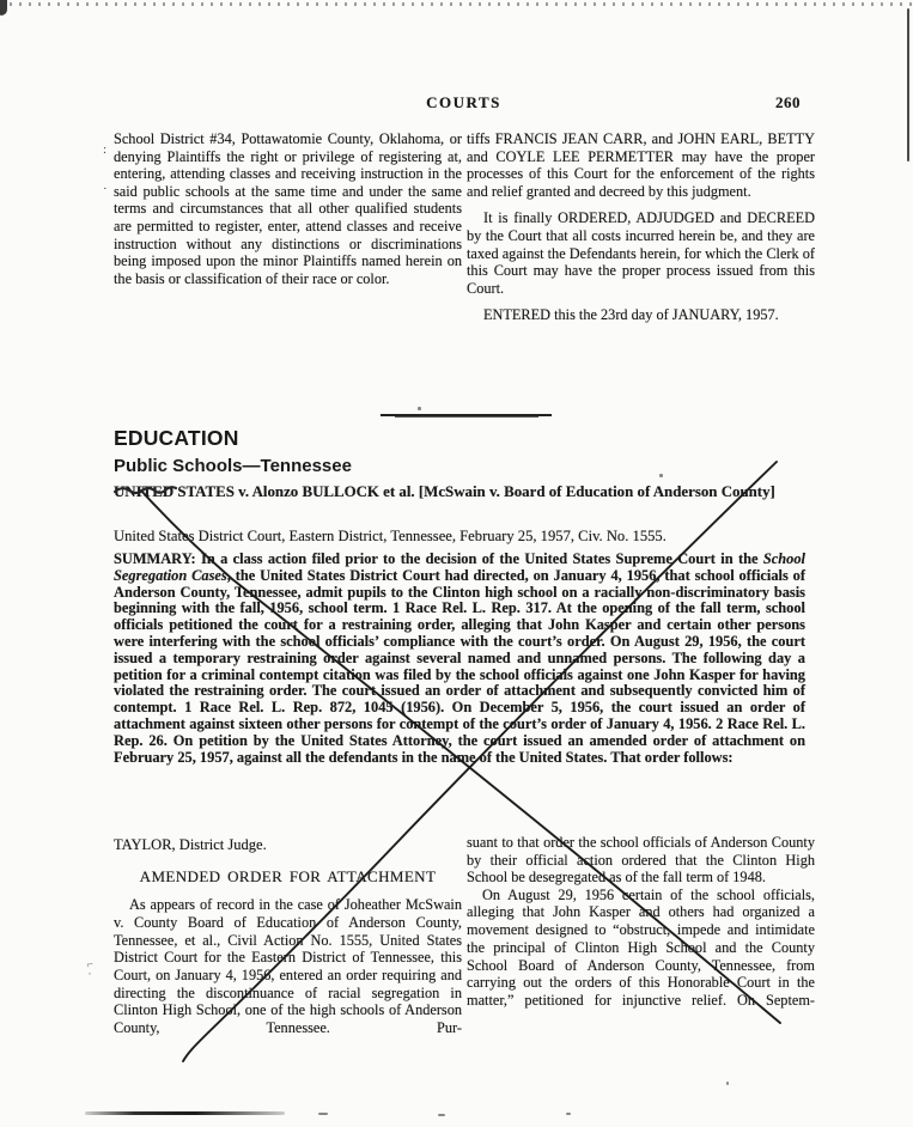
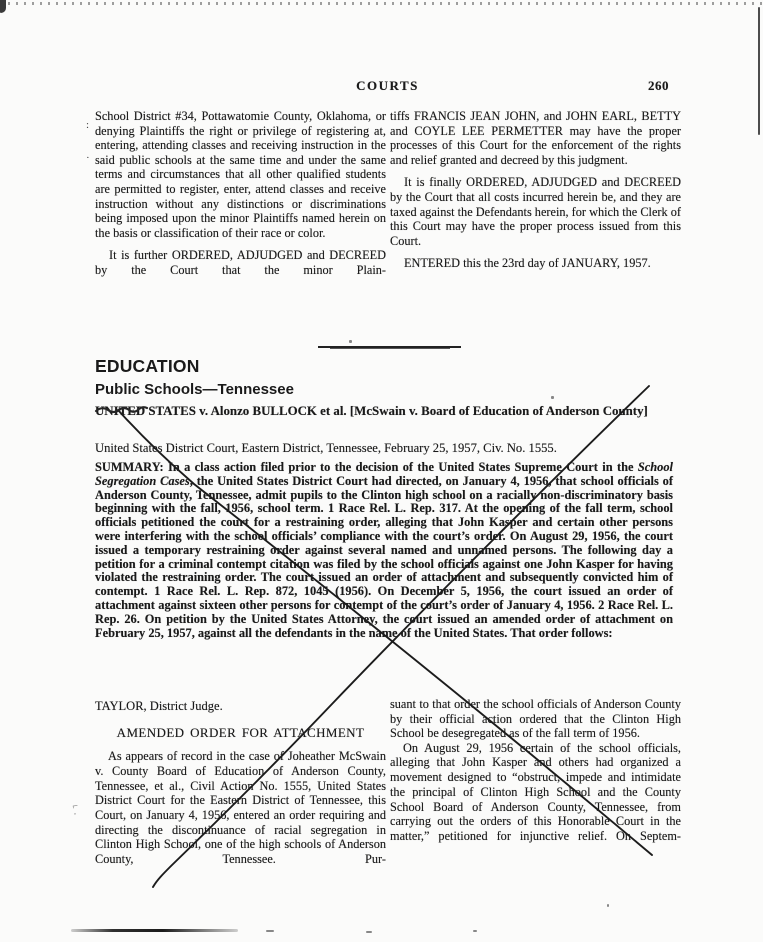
  COURTS
  260
  School District #34, Pottawatomie County, Oklahoma, or denying Plaintiffs the right or privilege of registering at, entering, attending classes and receiving instruction in the said public schools at the same time and under the same terms and circumstances that all other qualified students are permitted to register, enter, attend classes and receive instruction without any distinctions or discriminations being imposed upon the minor Plaintiffs named herein on the basis or classification of their race or color.
+ It is further ORDERED, ADJUDGED and DECREED by the Court that the minor Plain-
- tiffs FRANCIS JEAN CARR, and JOHN EARL, BETTY and COYLE LEE PERMETTER may have the proper processes of this Court for the enforcement of the rights and relief granted and decreed by this judgment.
+ tiffs FRANCIS JEAN JOHN, and JOHN EARL, BETTY and COYLE LEE PERMETTER may have the proper processes of this Court for the enforcement of the rights and relief granted and decreed by this judgment.
  It is finally ORDERED, ADJUDGED and DECREED by the Court that all costs incurred herein be, and they are taxed against the Defendants herein, for which the Clerk of this Court may have the proper process issued from this Court.
  ENTERED this the 23rd day of JANUARY, 1957.
  EDUCATION
  Public Schools—Tennessee
  UTD STATES v. Alonzo BULLOCK et al. [McSwain v. Board of Education of Anderson Conty]
  United Stats District Court, Eastern District, Tennessee, February 25, 1957, Civ. No. 1555.
  SUMMARY: I a class action filed prior to the decision of the United States Supreme Court in the School Segregation Cases the United States District Court had directed, on January 4, 1956, that school officials of Anderson County, Tennessee, admit pupils to the Clinton high school on a racially non-discriminatory basis beginning with the fall, 1956, school term. 1 Race Rel. L. Rep. 317. At the opeing of the fall term, school officials petitioned the cout for a restraining order, alleging that John Kasper and certain other persons were interfering with the schol officials’ compliance with the court’s order. On August 29, 1956, the court issued a temporary restraining oder against several named and unnamed persons. The following day a petition for a criminal contempt citaton was filed by the school officials against one John Kasper for having violated the restraining order. The cour issued an order of attachment and subsequently convicted him of contempt. 1 Race Rel. L. Rep. 872, 1045 (1956). On December 5, 1956, the court issued an order of attachment against sixteen other persons for contempt of the curt’s order of January 4, 1956. 2 Race Rel. L. Rep. 26. On petition by the United States Attorney, the court issued an amended order of attachment on February 25, 1957, against all the defendants in the name of the United States. That order follows:
  TAYLOR, District Judge.
  AMENDED ORDER FOR ATTACHMENT
  As appears of record in the case o Joheather McSwain v. County Board of Education of Anderson County, Tennessee, et al., Civil Action No. 1555, United States District Court for the Easten District of Tennessee, this Court, on January 4, 195, entered an order requiring and directing the discontnuance of racial segregation in Clinton High School, one of the high schools of Anderson County, Tennessee. Pur-
- suant to that order the school officials of Anderson County by their official action ordered that the Clinton High School be desegregated as of the fall term of 1948.
+ suant to that order the school officials of Anderson County by their official action ordered that the Clinton High School be desegregated as of the fall term of 1956.
  On August 29, 1956ertain of the school officials, alleging that John Kasper and others had organized a movement designed to “obstruct impede and intimidate the principal of Clinton High Schol and the County School Board of Anderson County, Tennessee, from carrying out the orders of this Honorable Court in the matter,” petitioned for injunctive relief. O Septem-
  :
  ·
